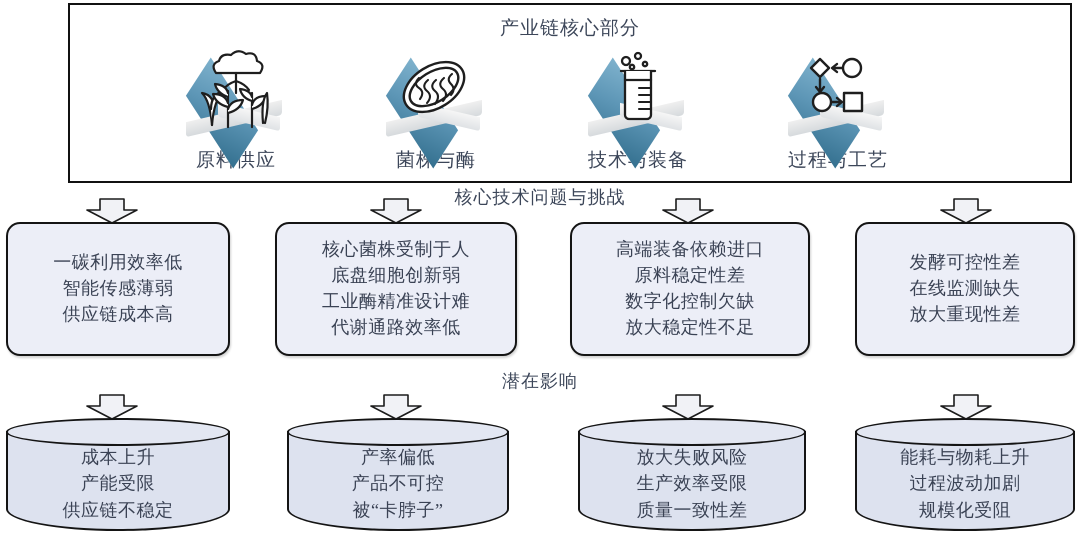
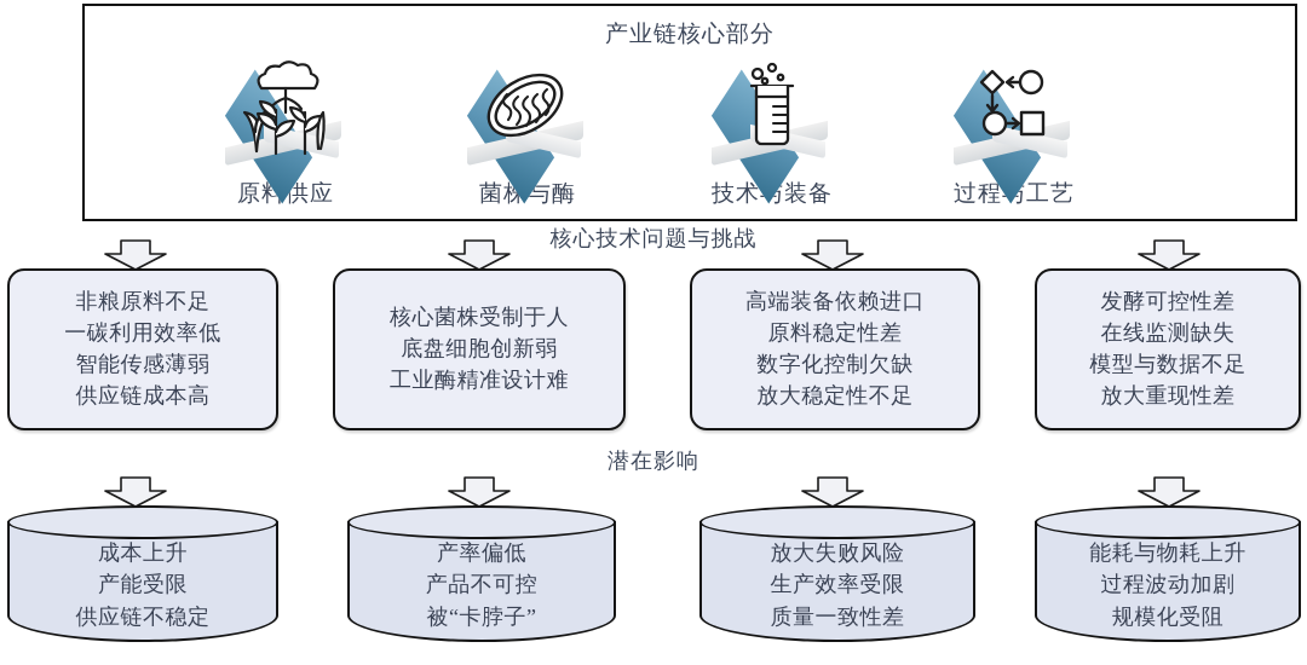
  产业链核心部分
  原料供应
  菌株与酶
  技术装备
  过程工艺
  核心技术问题与挑战
+ 非粮原料不足
  一碳利用效率低
  智能传感薄弱
  供应链成本高
  核心菌株受制于人
  底盘细胞创新弱
  工业酶精准设计难
- 代谢通路效率低
  高端装备依赖进口
  原料稳定性差
  数字化控制欠缺
  放大稳定性不足
  发酵可控性差
  在线监测缺失
+ 模型与数据不足
  放大重现性差
  潜在影响
  成本上升
  产能受限
  供应链不稳定
  产率偏低
  产品不可控
  被“卡脖子”
  放大失败风险
  生产效率受限
  质量一致性差
  能耗与物耗上升
  过程波动加剧
  规模化受阻
